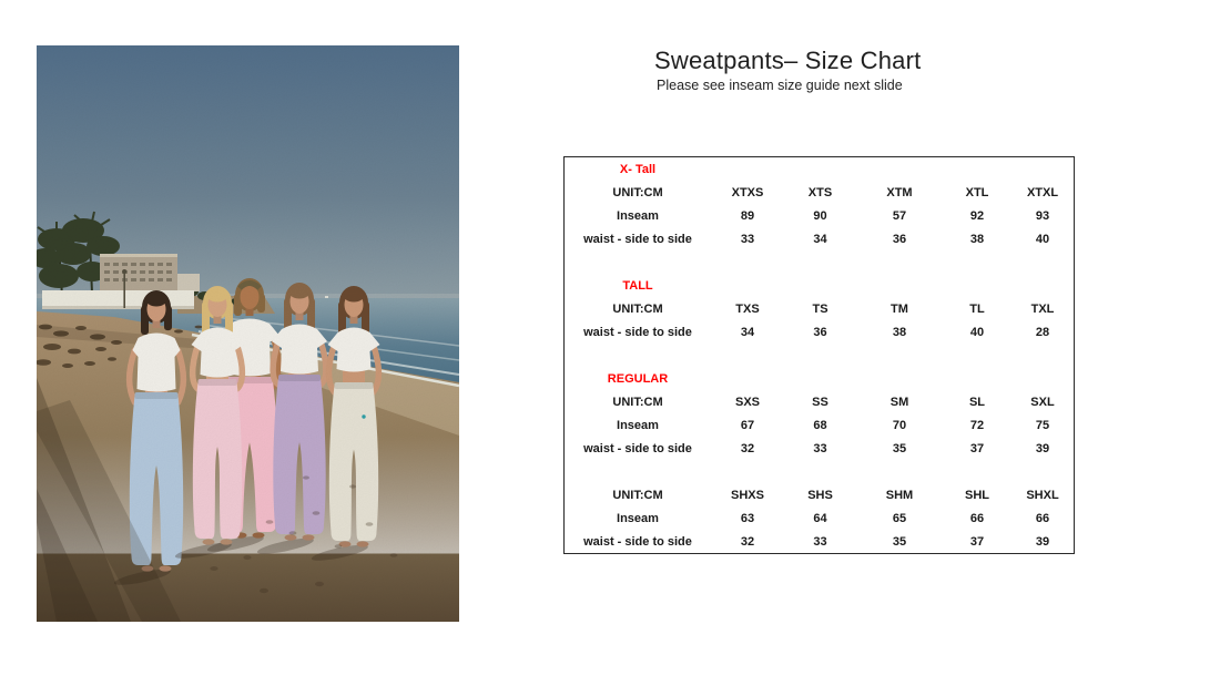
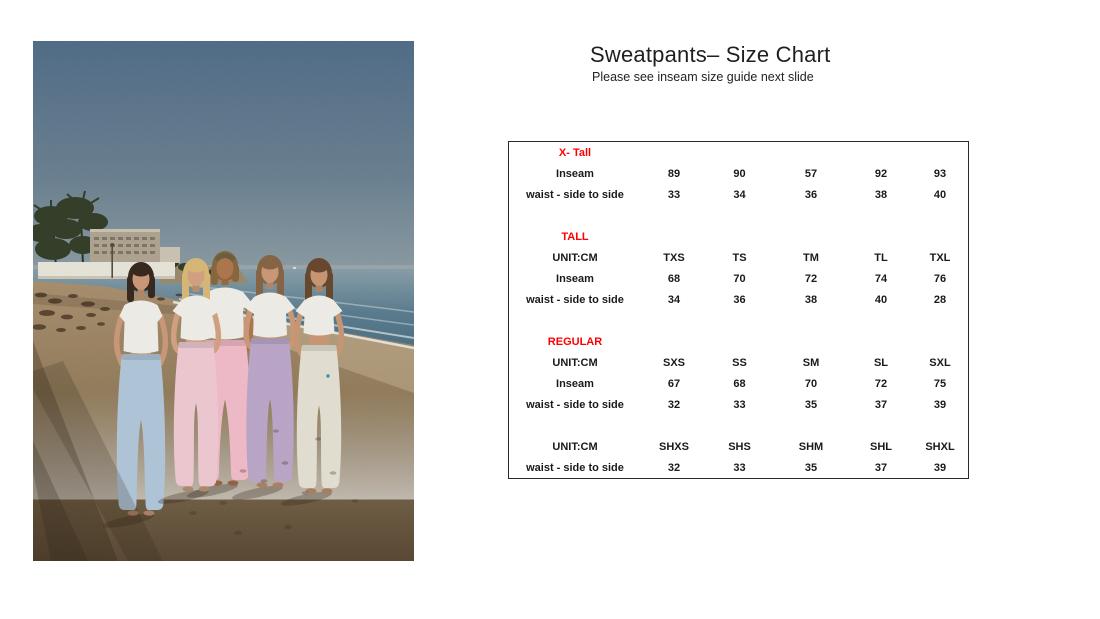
  Sweatpants– Size Chart
  Please see inseam size guide next slide
  X- Tall
- UNIT:CM	XTXS	XTS	XTM	XTL	XTXL
  Inseam	89	90	57	92	93
  waist - side to side	33	34	36	38	40
  TALL
  UNIT:CM	TXS	TS	TM	TL	TXL
+ Inseam	68	70	72	74	76
  waist - side to side	34	36	38	40	28
  REGULAR
  UNIT:CM	SXS	SS	SM	SL	SXL
  Inseam	67	68	70	72	75
  waist - side to side	32	33	35	37	39
  UNIT:CM	SHXS	SHS	SHM	SHL	SHXL
- Inseam	63	64	65	66	66
  waist - side to side	32	33	35	37	39
